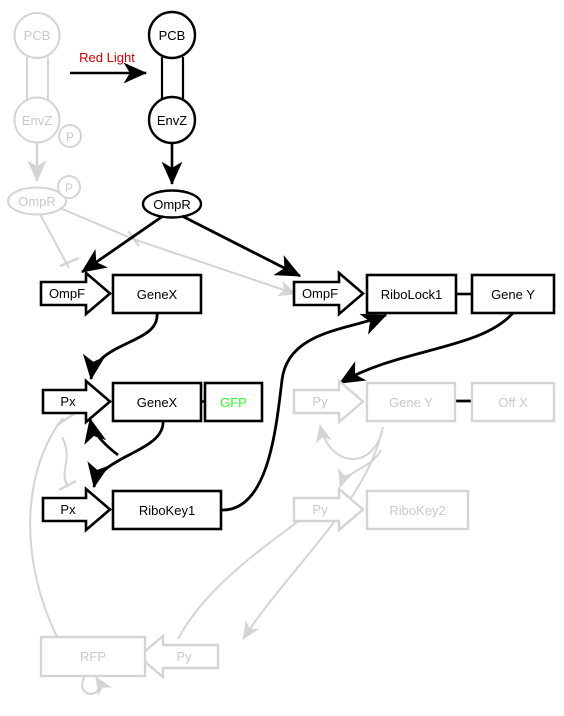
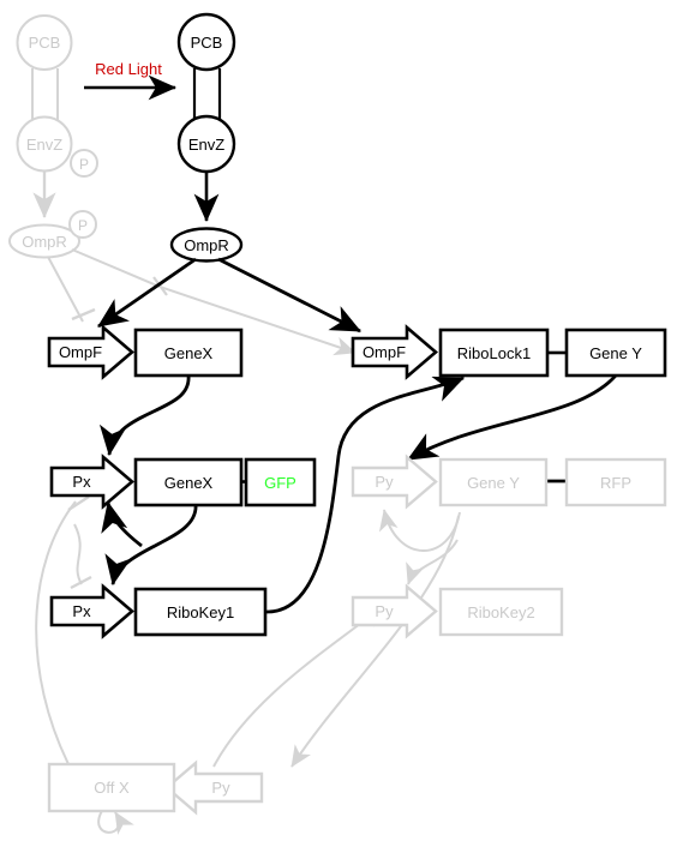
  OmpF
  Px
  Px
  OmpF
  Py
  Py
  Py
  GeneX
  GeneX
  GFP
  RiboKey1
  RiboLock1
  Gene Y
  Gene Y
- Off X
+ RFP
  RiboKey2
- RFP
+ Off X
  PCB
  EnvZ
  P
  OmpR
  P
  PCB
  EnvZ
  OmpR
  Red Light
